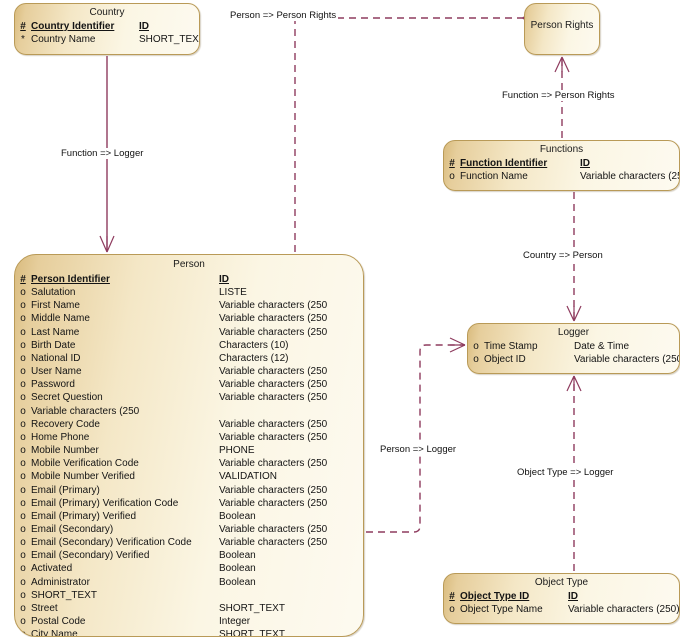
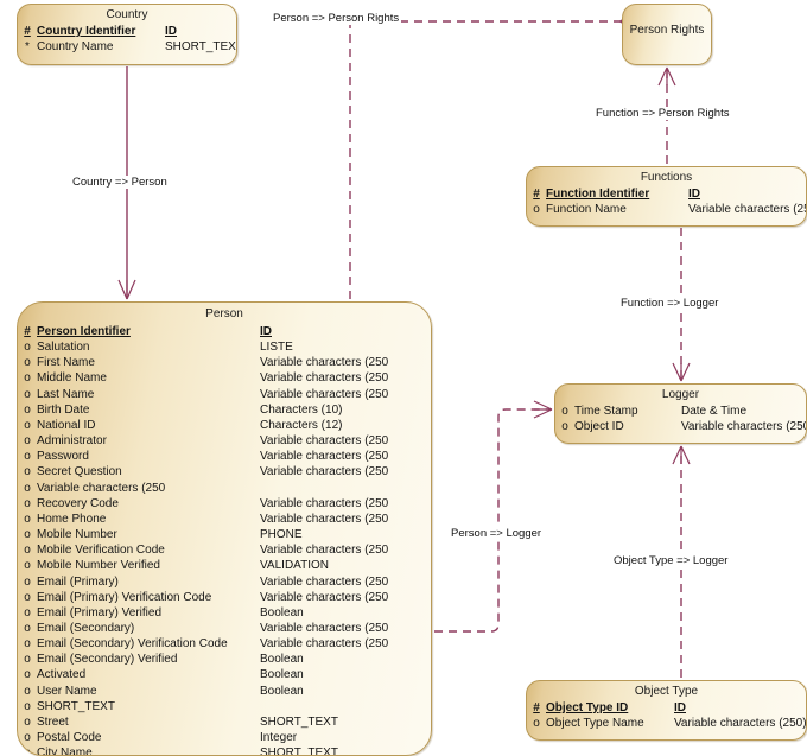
  Person => Person Rights
- Function => Logger
+ Country => Person
  Function => Person Rights
- Country => Person
+ Function => Logger
  Person => Logger
  Object Type => Logger
  Country
  #
  Country Identifier
  ID
  *
  Country Name
  SHORT_TEX
  Person
  #
  Person Identifier
  ID
  o
  Salutation
  LISTE
  o
  First Name
  Variable characters (250
  o
  Middle Name
  Variable characters (250
  o
  Last Name
  Variable characters (250
  o
  Birth Date
  Characters (10)
  o
  National ID
  Characters (12)
  o
- User Name
+ Administrator
  Variable characters (250
  o
  Password
  Variable characters (250
  o
  Secret Question
  Variable characters (250
  o
  Variable characters (250
  o
  Recovery Code
  Variable characters (250
  o
  Home Phone
  Variable characters (250
  o
  Mobile Number
  PHONE
  o
  Mobile Verification Code
  Variable characters (250
  o
  Mobile Number Verified
  VALIDATION
  o
  Email (Primary)
  Variable characters (250
  o
  Email (Primary) Verification Code
  Variable characters (250
  o
  Email (Primary) Verified
  Boolean
  o
  Email (Secondary)
  Variable characters (250
  o
  Email (Secondary) Verification Code
  Variable characters (250
  o
  Email (Secondary) Verified
  Boolean
  o
  Activated
  Boolean
  o
- Administrator
+ User Name
  Boolean
  o
  SHORT_TEXT
  o
  Street
  SHORT_TEXT
  o
  Postal Code
  Integer
  City Name
  SHORT_TEXT
  Person Rights
  Functions
  #
  Function Identifier
  ID
  o
  Function Name
  Variable characters (2
  Logger
  o
  Time Stamp
  Date & Time
  o
  Object ID
  Variable characters (25
  Object Type
  #
  Object Type ID
  ID
  o
  Object Type Name
  Variable characters (250)
